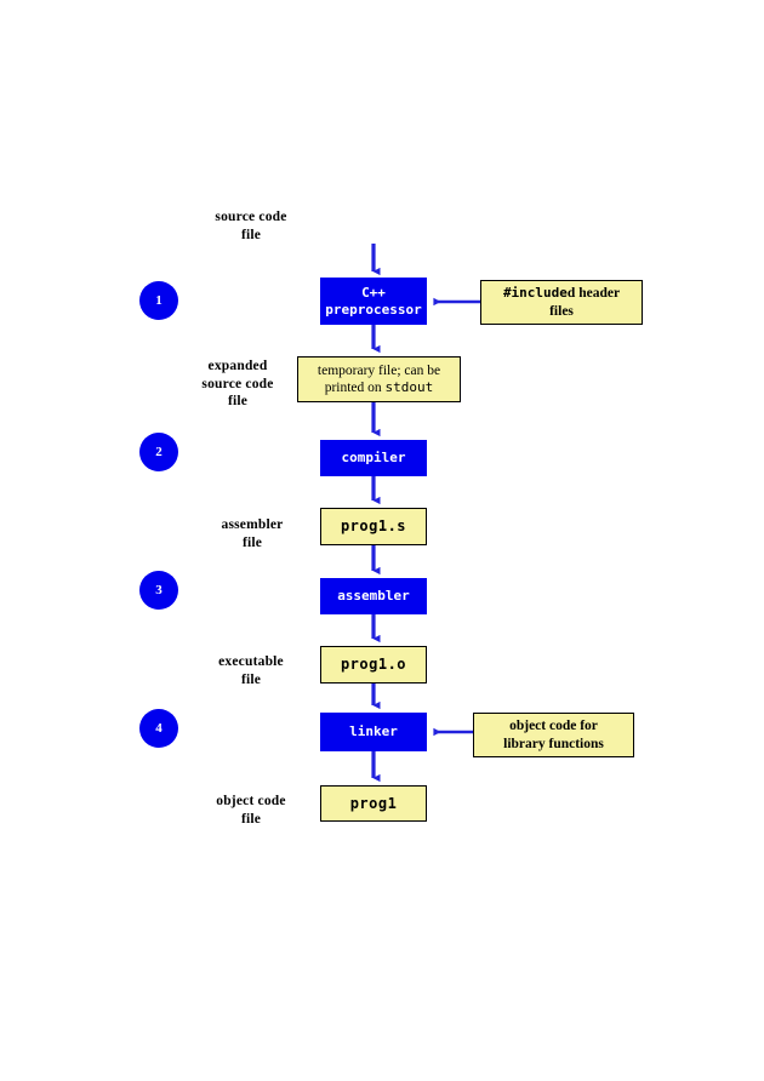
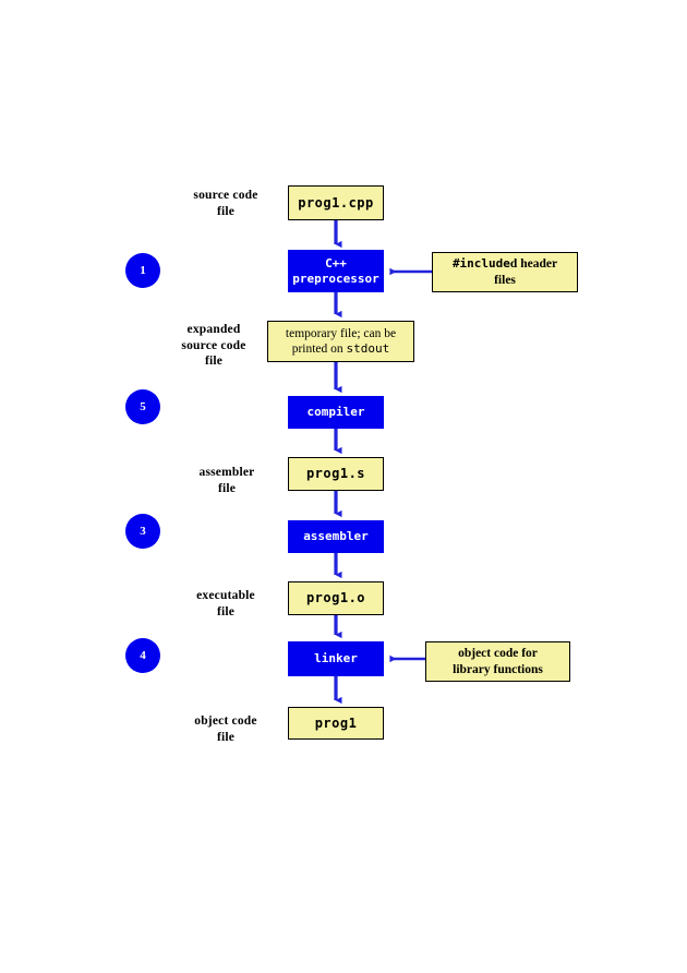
  1
- 2
+ 5
  3
  4
  source code
  file
  expanded
  source code
  file
  assembler
  file
  executable
  file
  object code
  file
+ prog1.cpp
  C++
  preprocessor
  temporary file; can be
  printed on stdout
  compiler
  prog1.s
  assembler
  prog1.o
  linker
  prog1
  #included header
  files
  object code for
  library functions
